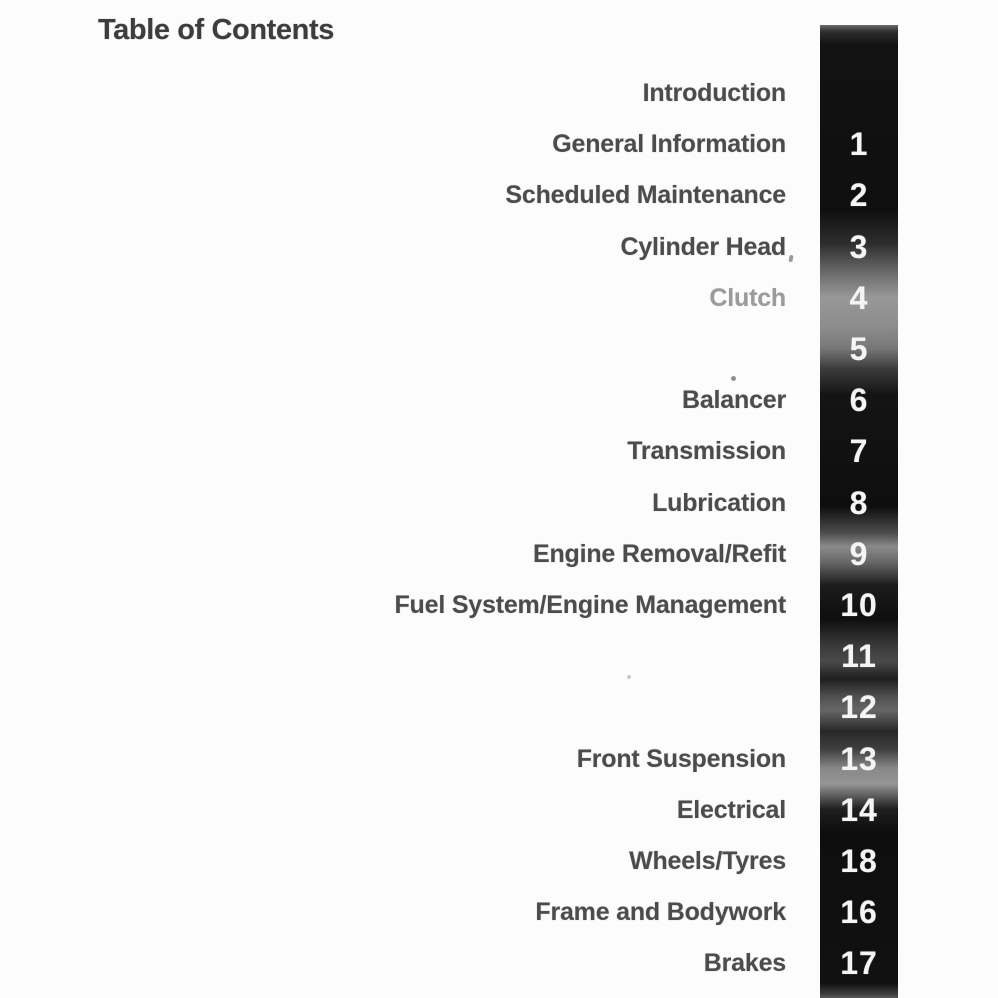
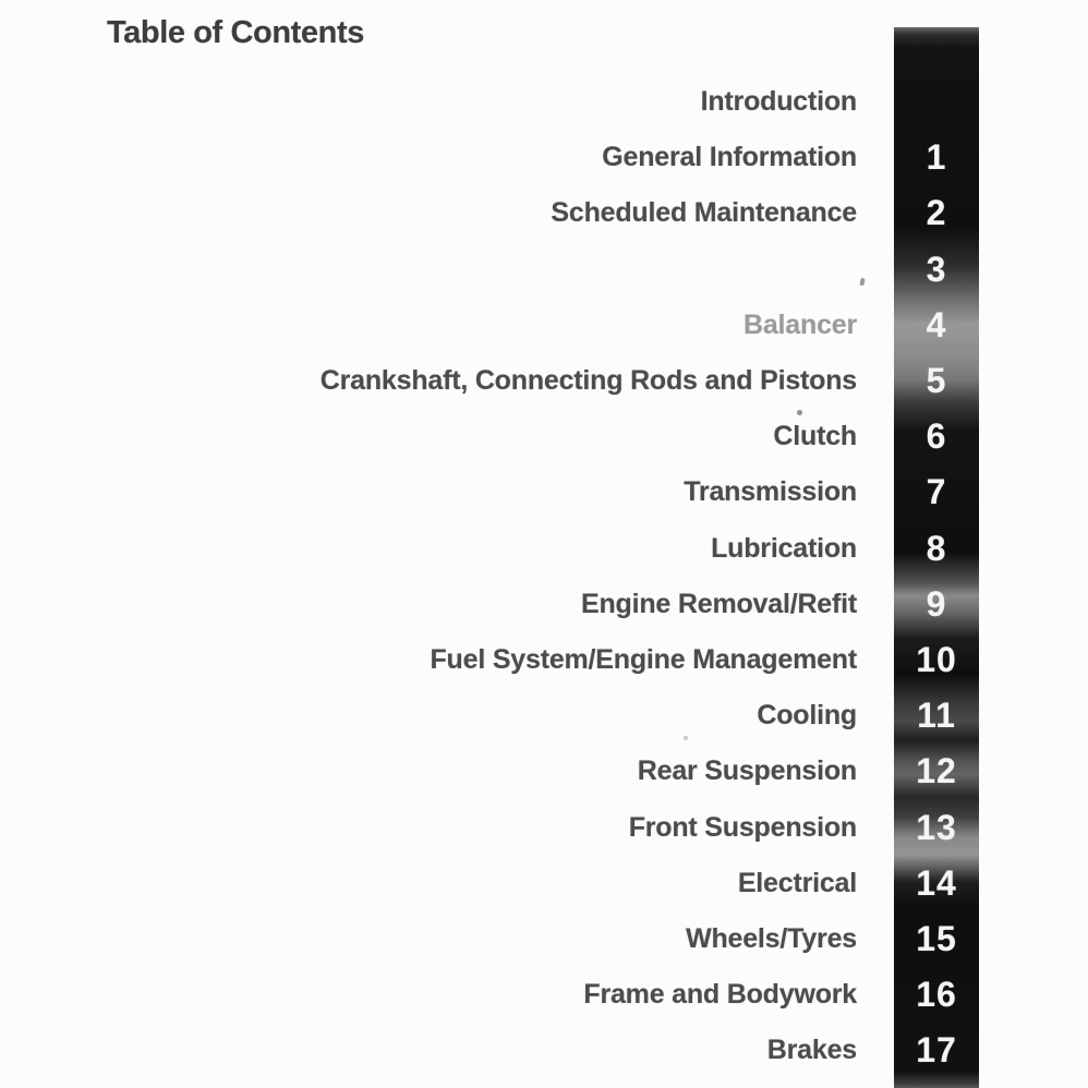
  Table of Contents
  Introduction
  General Information
  Scheduled Maintenance
- Cylinder Head
- Clutch
+ Balancer
+ Crankshaft, Connecting Rods and Pistons
- Balancer
+ Clutch
  Transmission
  Lubrication
  Engine Removal/Refit
  Fuel System/Engine Management
+ Cooling
+ Rear Suspension
  Front Suspension
  Electrical
  Wheels/Tyres
  Frame and Bodywork
  Brakes
  1
  2
  3
  4
  5
  6
  7
  8
  9
  10
  11
  12
  13
  14
- 18
+ 15
  16
  17
